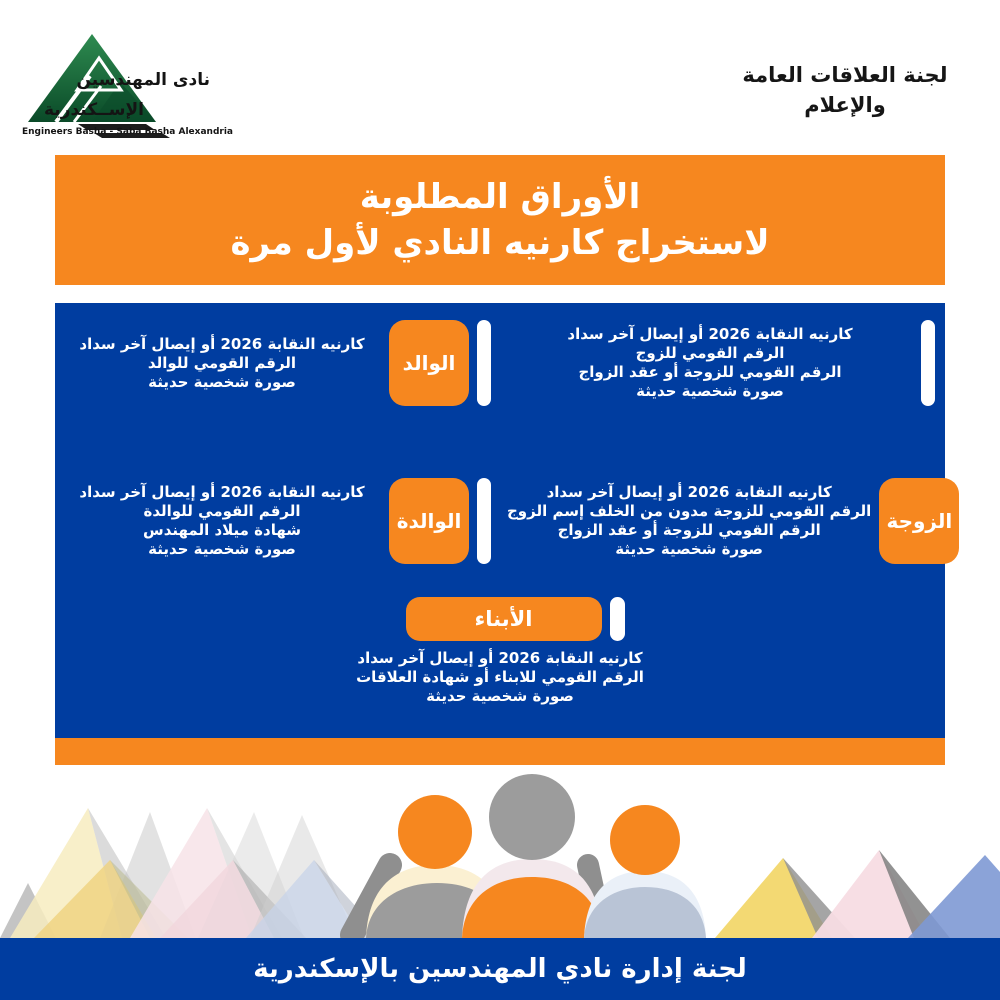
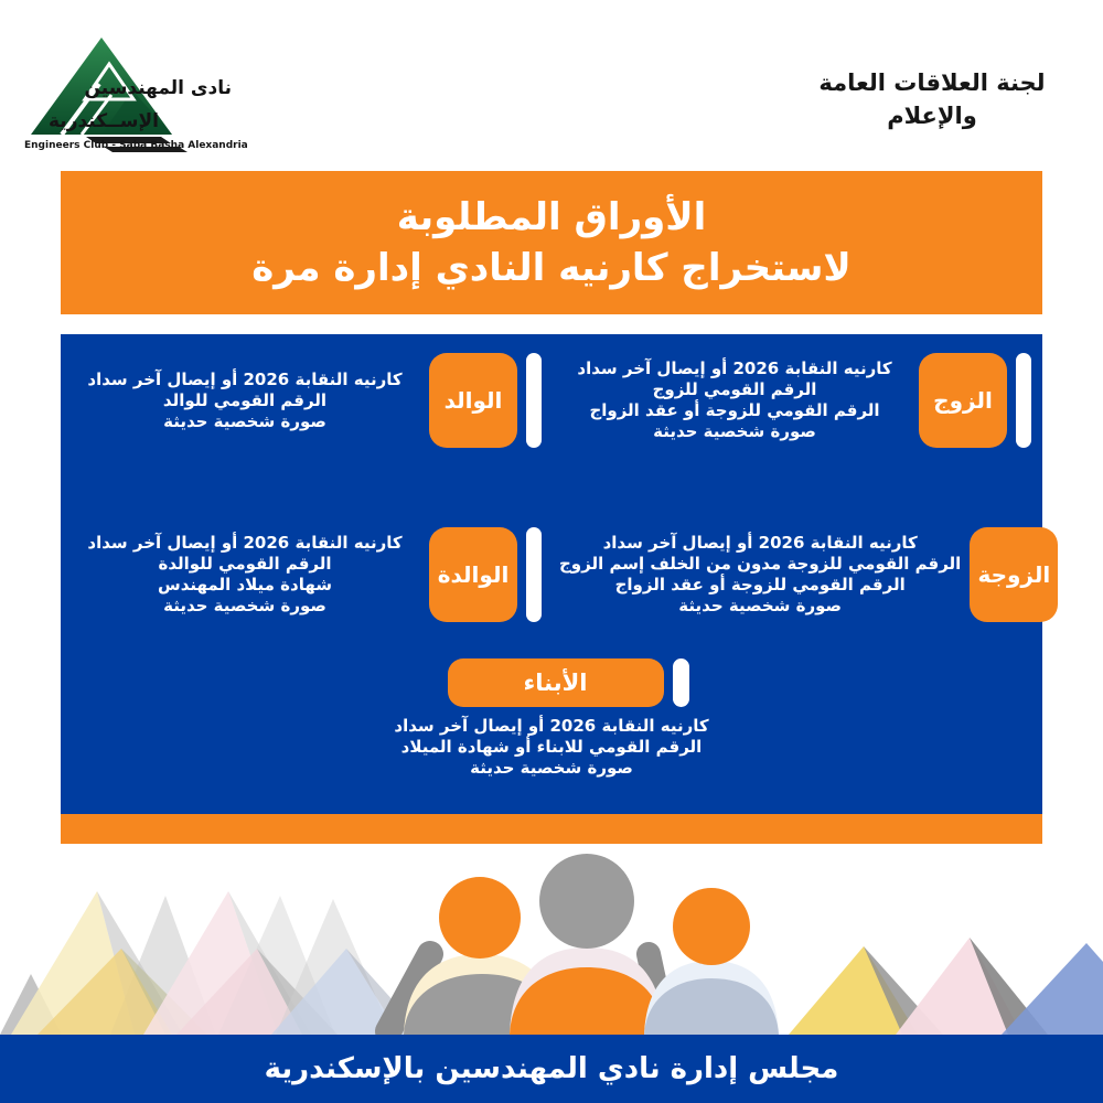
  نادى المهندسين
  الإســكندرية
- Engineers Basha - Saba Basha Alexandria
+ Engineers Club - Saba Basha Alexandria
  لجنة العلاقات العامة
  والإعلام
  الأوراق المطلوبة
- لاستخراج كارنيه النادي لأول مرة
+ لاستخراج كارنيه النادي إدارة مرة
  كارنيه النقابة 2026 أو إيصال آخر سداد
  الرقم القومي للزوج
  الرقم القومي للزوجة أو عقد الزواج
  صورة شخصية حديثة
+ الزوج
  كارنيه النقابة 2026 أو إيصال آخر سداد
  الرقم القومي للوالد
  صورة شخصية حديثة
  الوالد
  كارنيه النقابة 2026 أو إيصال آخر سداد
  الرقم القومي للزوجة مدون من الخلف إسم الزوج
  الرقم القومي للزوجة أو عقد الزواج
  صورة شخصية حديثة
  الزوجة
  كارنيه النقابة 2026 أو إيصال آخر سداد
  الرقم القومي للوالدة
  شهادة ميلاد المهندس
  صورة شخصية حديثة
  الوالدة
  الأبناء
  كارنيه النقابة 2026 أو إيصال آخر سداد
- الرقم القومي للابناء أو شهادة العلاقات
+ الرقم القومي للابناء أو شهادة الميلاد
  صورة شخصية حديثة
- لجنة إدارة نادي المهندسين بالإسكندرية
+ مجلس إدارة نادي المهندسين بالإسكندرية
